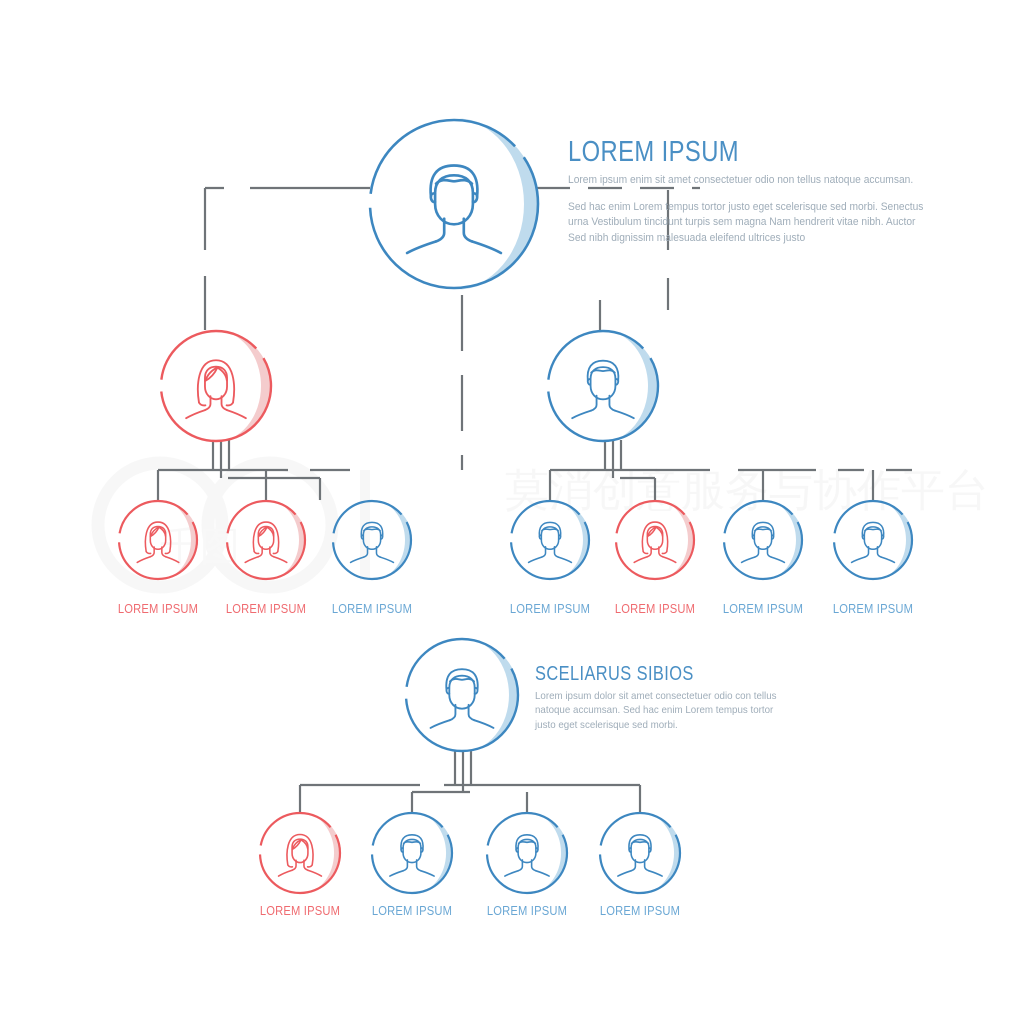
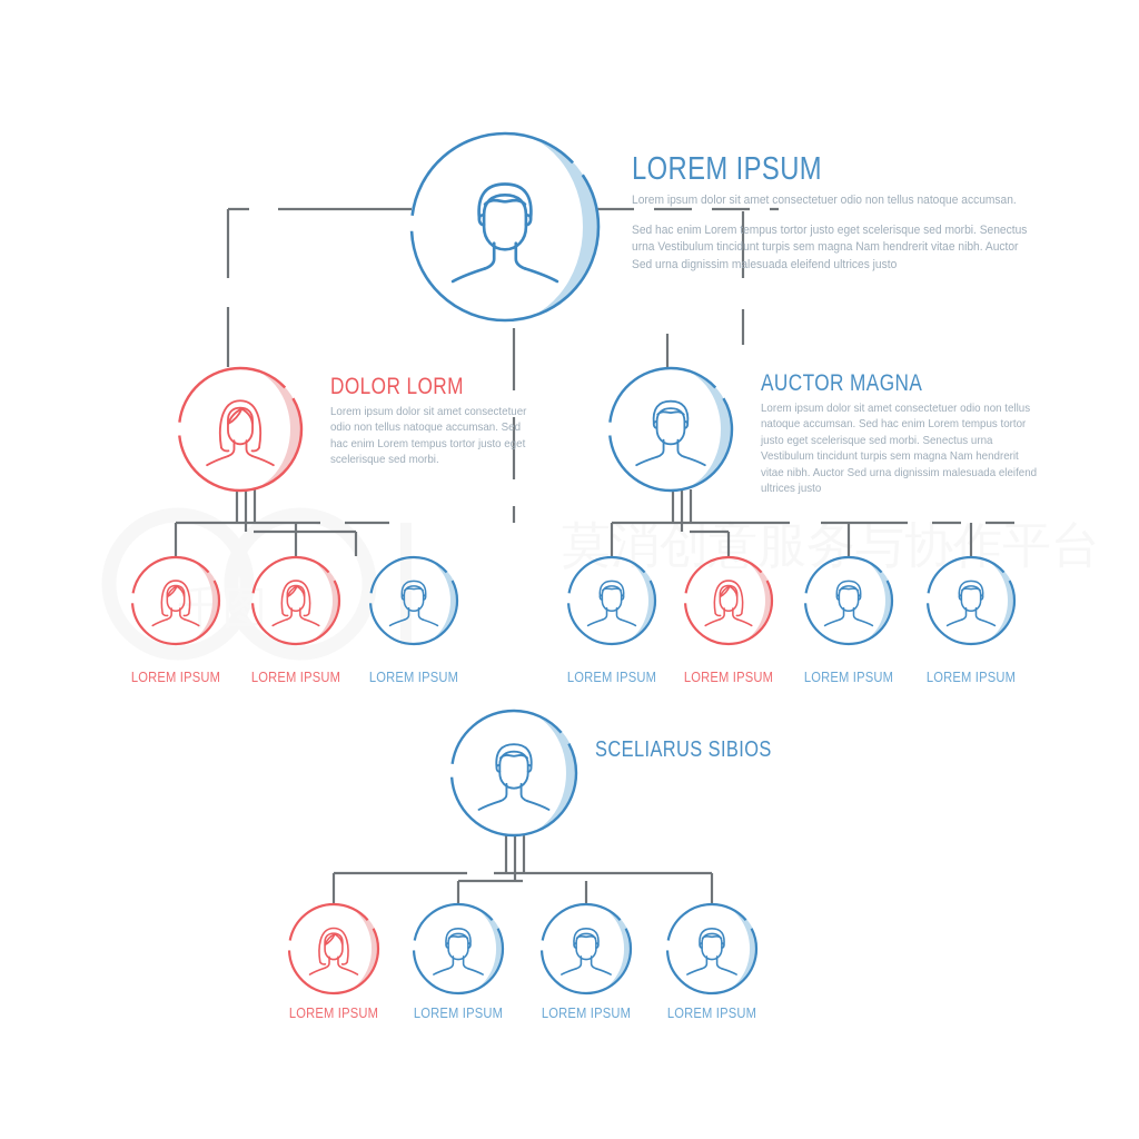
  莫消创意服务与协作平台
  千图
  LOREM IPSUM
- Lorem ipsum enim sit amet consectetuer odio non tellus natoque accumsan.
+ Lorem ipsum dolor sit amet consectetuer odio non tellus natoque accumsan.
- Sed hac enim Lorem tempus tortor justo eget scelerisque sed morbi. Senectus urna Vestibulum tincidunt turpis sem magna Nam hendrerit vitae nibh. Auctor Sed nibh dignissim malesuada eleifend ultrices justo
+ Sed hac enim Lorem tempus tortor justo eget scelerisque sed morbi. Senectus urna Vestibulum tincidunt turpis sem magna Nam hendrerit vitae nibh. Auctor Sed urna dignissim malesuada eleifend ultrices justo
+ DOLOR LORM
+ Lorem ipsum dolor sit amet consectetuer odio non tellus natoque accumsan. Sed hac enim Lorem tempus tortor justo eget scelerisque sed morbi.
+ AUCTOR MAGNA
+ Lorem ipsum dolor sit amet consectetuer odio non tellus natoque accumsan. Sed hac enim Lorem tempus tortor justo eget scelerisque sed morbi. Senectus urna Vestibulum tincidunt turpis sem magna Nam hendrerit vitae nibh. Auctor Sed urna dignissim malesuada eleifend ultrices justo
  SCELIARUS SIBIOS
- Lorem ipsum dolor sit amet consectetuer odio con tellus natoque accumsan. Sed hac enim Lorem tempus tortor justo eget scelerisque sed morbi.
  LOREM IPSUM
  LOREM IPSUM
  LOREM IPSUM
  LOREM IPSUM
  LOREM IPSUM
  LOREM IPSUM
  LOREM IPSUM
  LOREM IPSUM
  LOREM IPSUM
  LOREM IPSUM
  LOREM IPSUM
